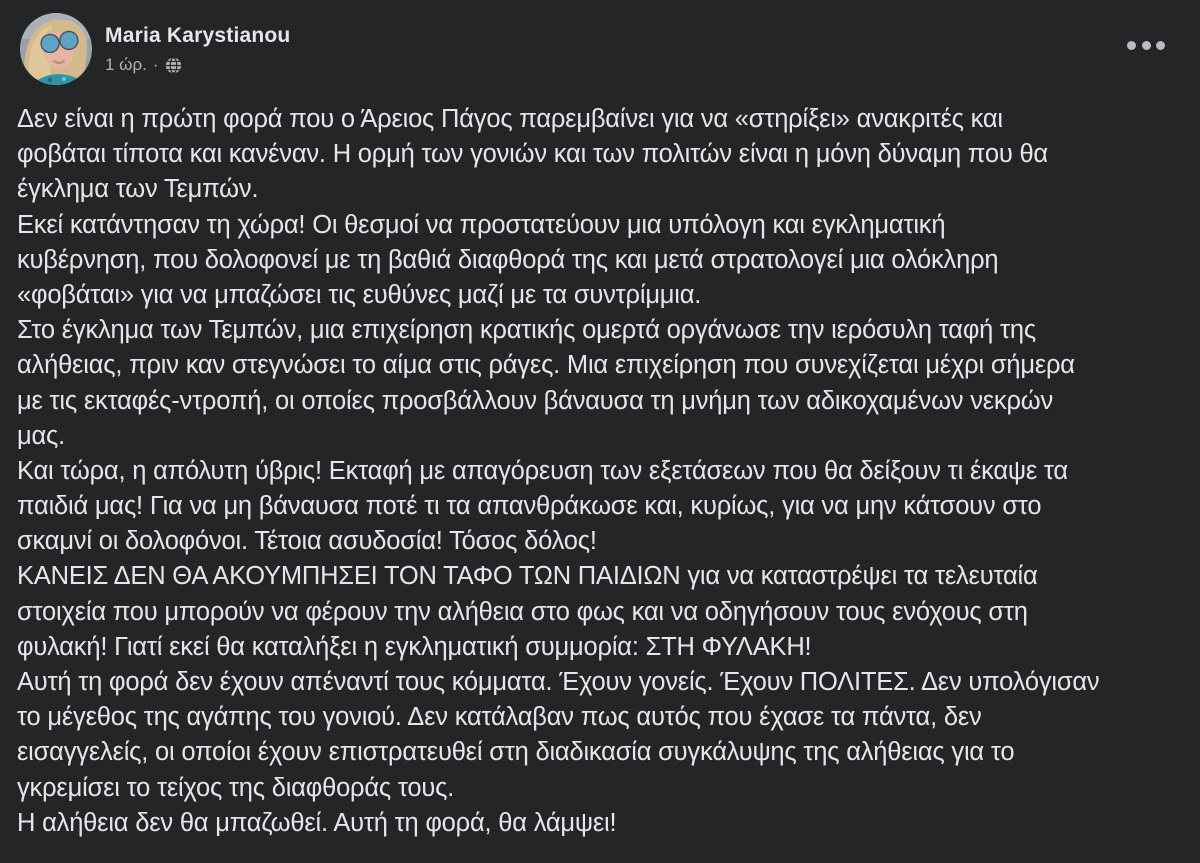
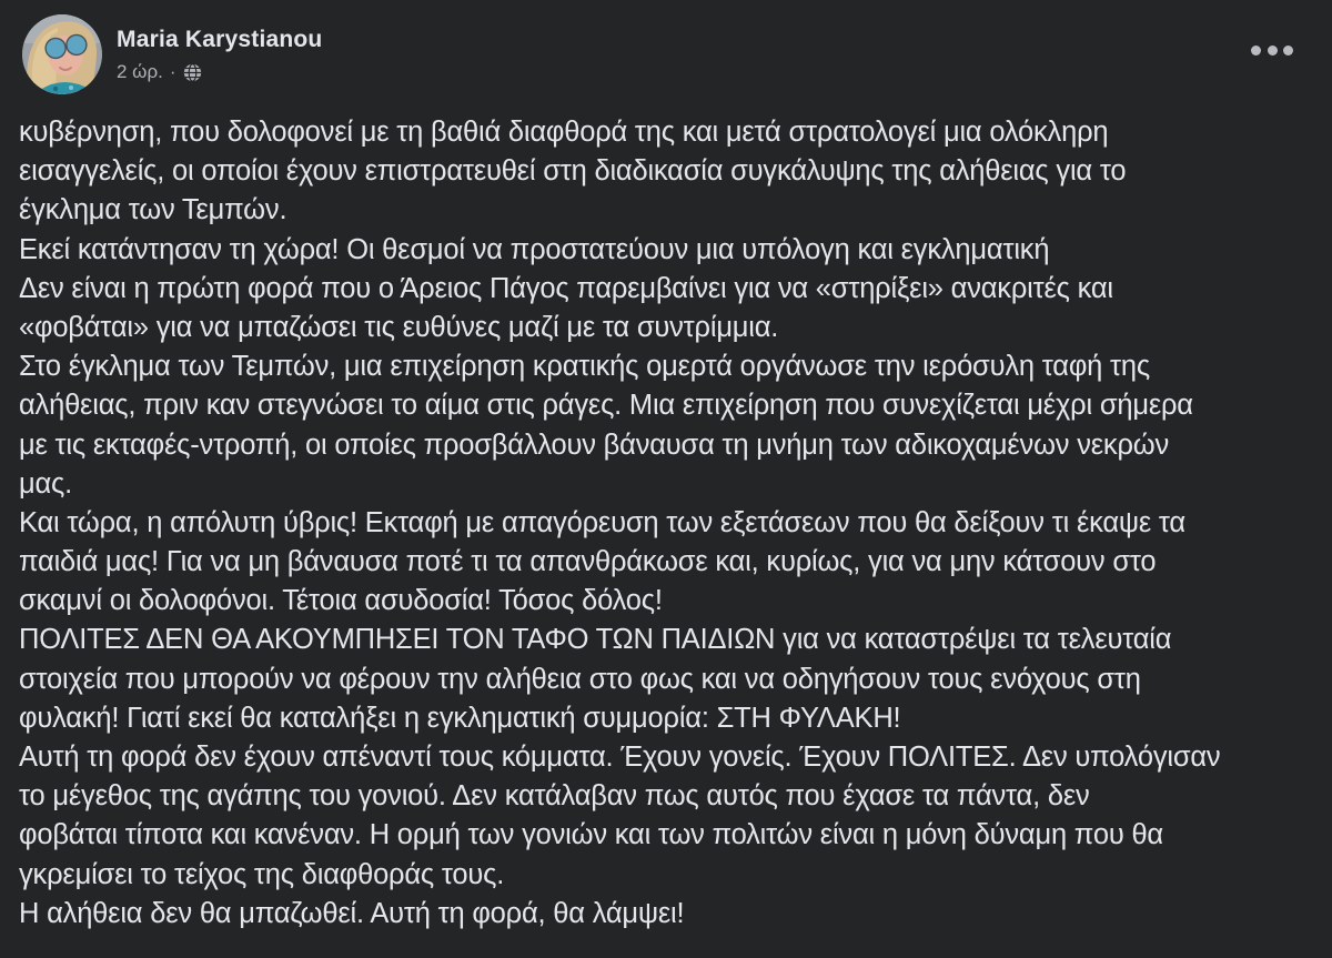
  Maria Karystianou
- 1 ώρ.
+ 2 ώρ.
  ·
- Δεν είναι η πρώτη φορά που ο Άρειος Πάγος παρεμβαίνει για να «στηρίξει» ανακριτές και
+ κυβέρνηση, που δολοφονεί με τη βαθιά διαφθορά της και μετά στρατολογεί μια ολόκληρη
- φοβάται τίποτα και κανέναν. Η ορμή των γονιών και των πολιτών είναι η μόνη δύναμη που θα
+ εισαγγελείς, οι οποίοι έχουν επιστρατευθεί στη διαδικασία συγκάλυψης της αλήθειας για το
  έγκλημα των Τεμπών.
  Εκεί κατάντησαν τη χώρα! Οι θεσμοί να προστατεύουν μια υπόλογη και εγκληματική
- κυβέρνηση, που δολοφονεί με τη βαθιά διαφθορά της και μετά στρατολογεί μια ολόκληρη
+ Δεν είναι η πρώτη φορά που ο Άρειος Πάγος παρεμβαίνει για να «στηρίξει» ανακριτές και
  «φοβάται» για να μπαζώσει τις ευθύνες μαζί με τα συντρίμμια.
  Στο έγκλημα των Τεμπών, μια επιχείρηση κρατικής ομερτά οργάνωσε την ιερόσυλη ταφή της
  αλήθειας, πριν καν στεγνώσει το αίμα στις ράγες. Μια επιχείρηση που συνεχίζεται μέχρι σήμερα
  με τις εκταφές-ντροπή, οι οποίες προσβάλλουν βάναυσα τη μνήμη των αδικοχαμένων νεκρών
  μας.
  Και τώρα, η απόλυτη ύβρις! Εκταφή με απαγόρευση των εξετάσεων που θα δείξουν τι έκαψε τα
  παιδιά μας! Για να μη βάναυσα ποτέ τι τα απανθράκωσε και, κυρίως, για να μην κάτσουν στο
  σκαμνί οι δολοφόνοι. Τέτοια ασυδοσία! Τόσος δόλος!
- ΚΑΝΕΙΣ ΔΕΝ ΘΑ ΑΚΟΥΜΠΗΣΕΙ ΤΟΝ ΤΑΦΟ ΤΩΝ ΠΑΙΔΙΩΝ για να καταστρέψει τα τελευταία
+ ΠΟΛΙΤΕΣ ΔΕΝ ΘΑ ΑΚΟΥΜΠΗΣΕΙ ΤΟΝ ΤΑΦΟ ΤΩΝ ΠΑΙΔΙΩΝ για να καταστρέψει τα τελευταία
  στοιχεία που μπορούν να φέρουν την αλήθεια στο φως και να οδηγήσουν τους ενόχους στη
  φυλακή! Γιατί εκεί θα καταλήξει η εγκληματική συμμορία: ΣΤΗ ΦΥΛΑΚΗ!
  Αυτή τη φορά δεν έχουν απέναντί τους κόμματα. Έχουν γονείς. Έχουν ΠΟΛΙΤΕΣ. Δεν υπολόγισαν
  το μέγεθος της αγάπης του γονιού. Δεν κατάλαβαν πως αυτός που έχασε τα πάντα, δεν
- εισαγγελείς, οι οποίοι έχουν επιστρατευθεί στη διαδικασία συγκάλυψης της αλήθειας για το
+ φοβάται τίποτα και κανέναν. Η ορμή των γονιών και των πολιτών είναι η μόνη δύναμη που θα
  γκρεμίσει το τείχος της διαφθοράς τους.
  Η αλήθεια δεν θα μπαζωθεί. Αυτή τη φορά, θα λάμψει!
